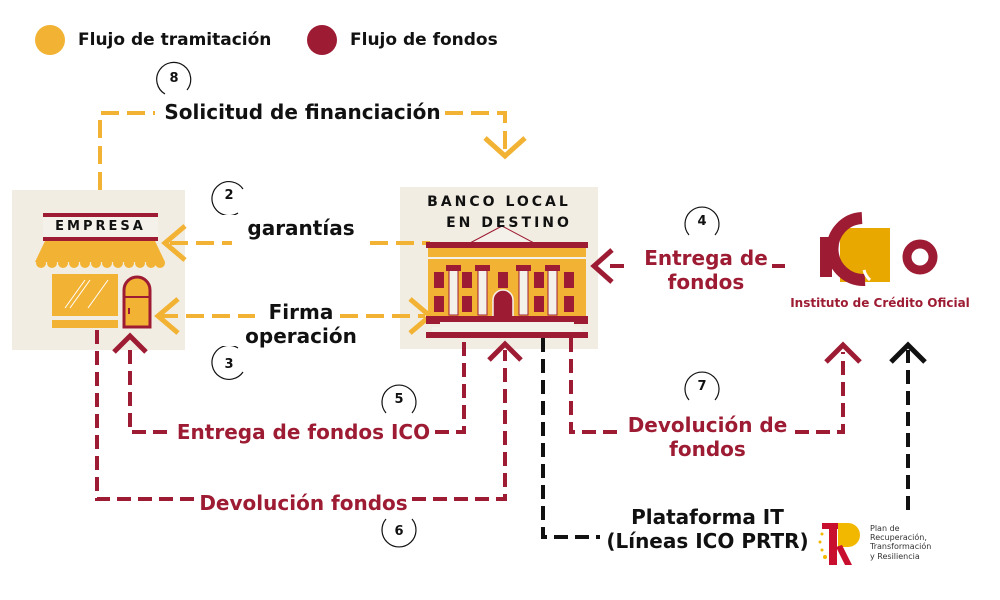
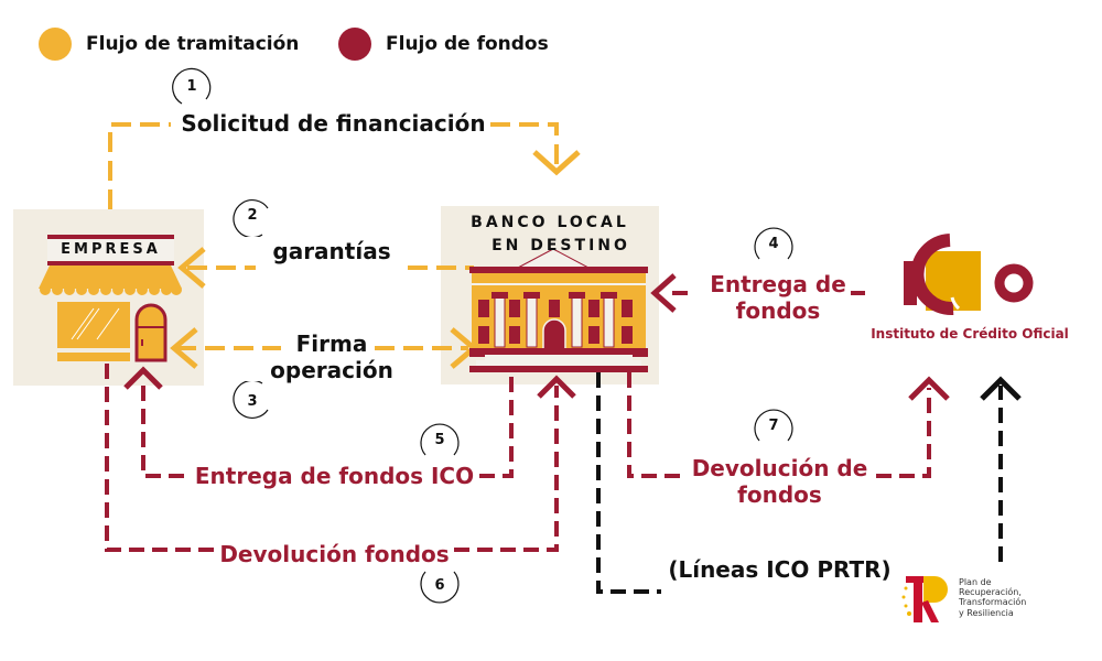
  Flujo de tramitación
  Flujo de fondos
  EMPRESA
  BANCO LOCAL
  EN DESTINO
  Instituto de Crédito Oficial
  Plan de
  Recuperación,
  Transformación
  y Resiliencia
- 8
+ 1
  2
  3
  4
  5
  6
  7
  Solicitud de financiación
  garantías
  Firma
  operación
  Entrega de
  fondos
  Entrega de fondos ICO
  Devolución fondos
  Devolución de
  fondos
- Plataforma IT
  (Líneas ICO PRTR)
